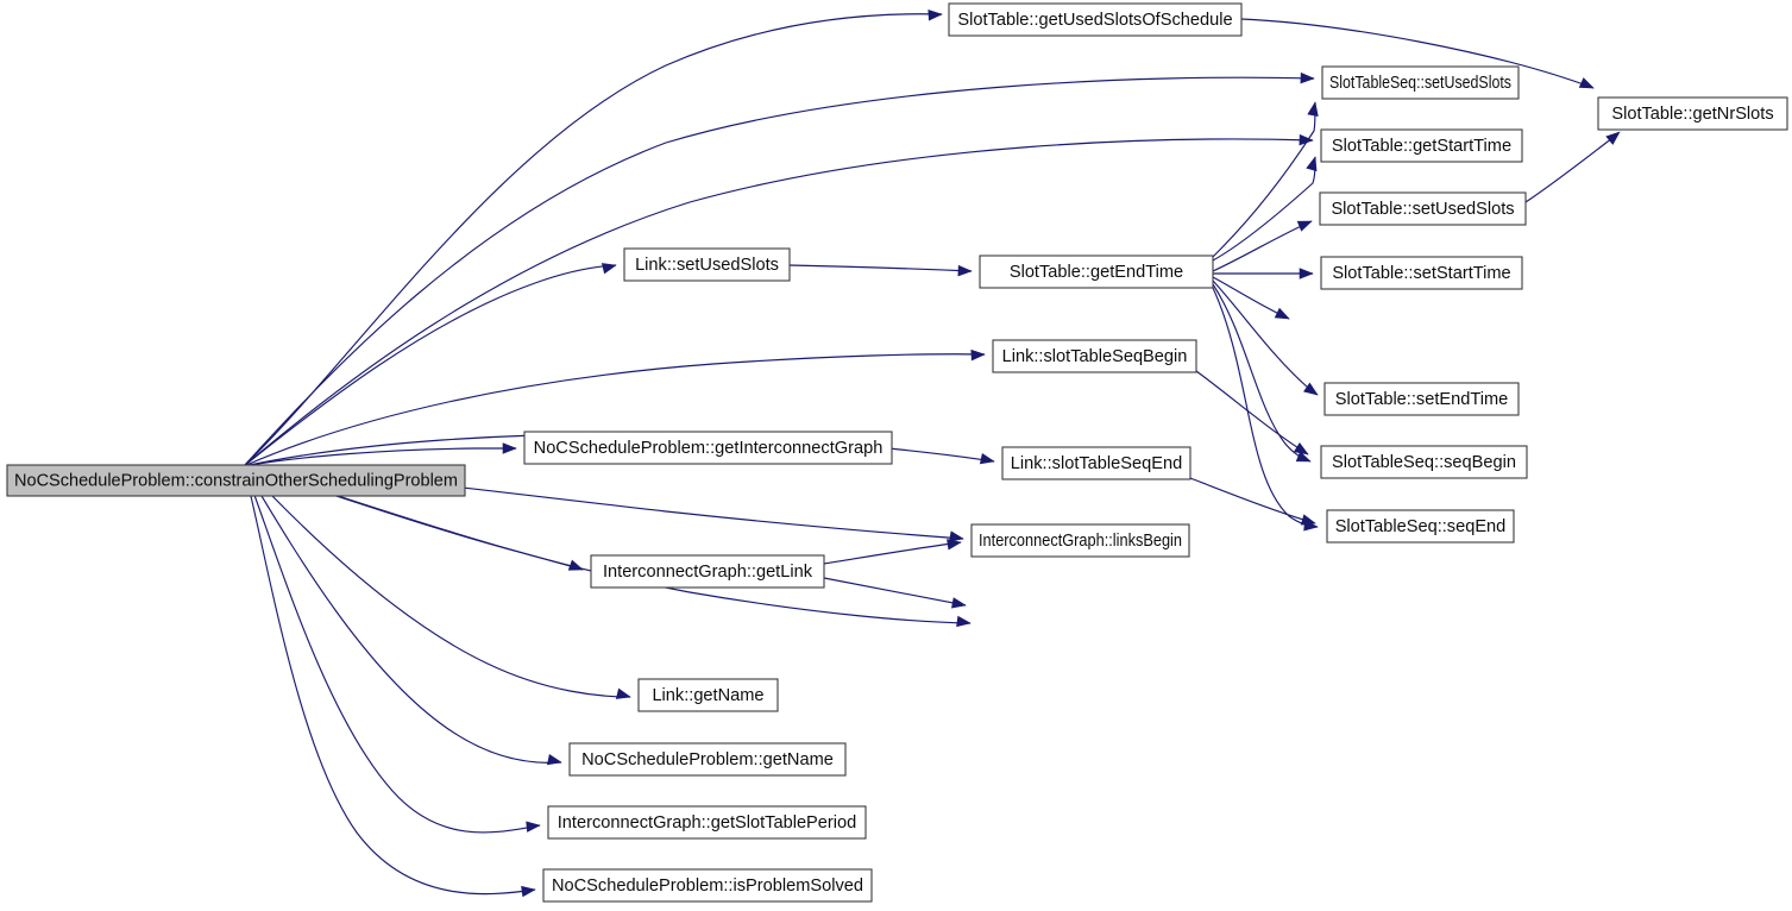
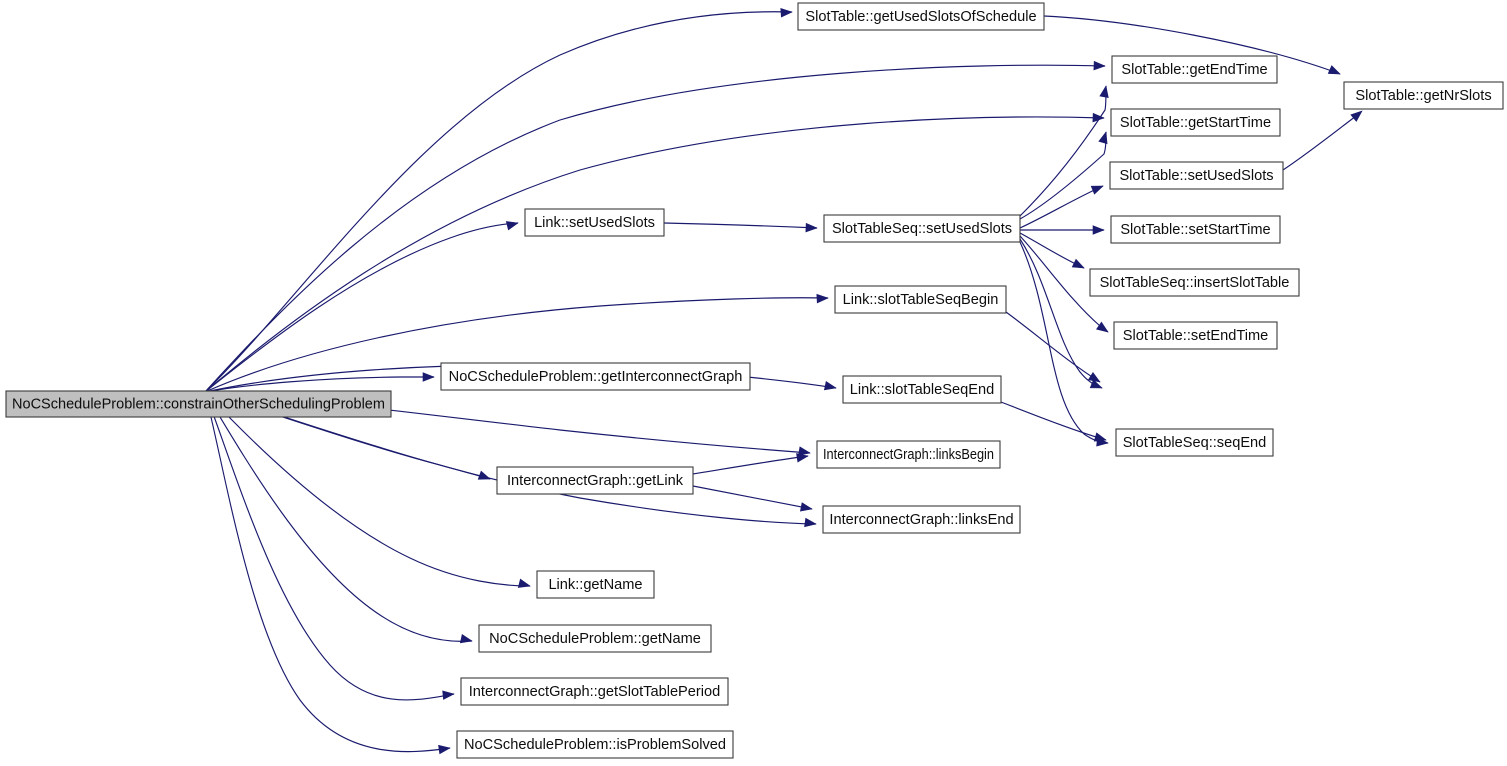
  NoCScheduleProblem::constrainOtherSchedulingProblem
  SlotTable::getUsedSlotsOfSchedule
- SlotTableSeq::setUsedSlots
+ SlotTable::getEndTime
  SlotTable::getStartTime
  SlotTable::getNrSlots
  SlotTable::setUsedSlots
  SlotTable::setStartTime
+ SlotTableSeq::insertSlotTable
  SlotTable::setEndTime
- SlotTableSeq::seqBegin
  SlotTableSeq::seqEnd
  Link::setUsedSlots
- SlotTable::getEndTime
+ SlotTableSeq::setUsedSlots
  Link::slotTableSeqBegin
  NoCScheduleProblem::getInterconnectGraph
  Link::slotTableSeqEnd
  InterconnectGraph::linksBegin
  InterconnectGraph::getLink
+ InterconnectGraph::linksEnd
  Link::getName
  NoCScheduleProblem::getName
  InterconnectGraph::getSlotTablePeriod
  NoCScheduleProblem::isProblemSolved
